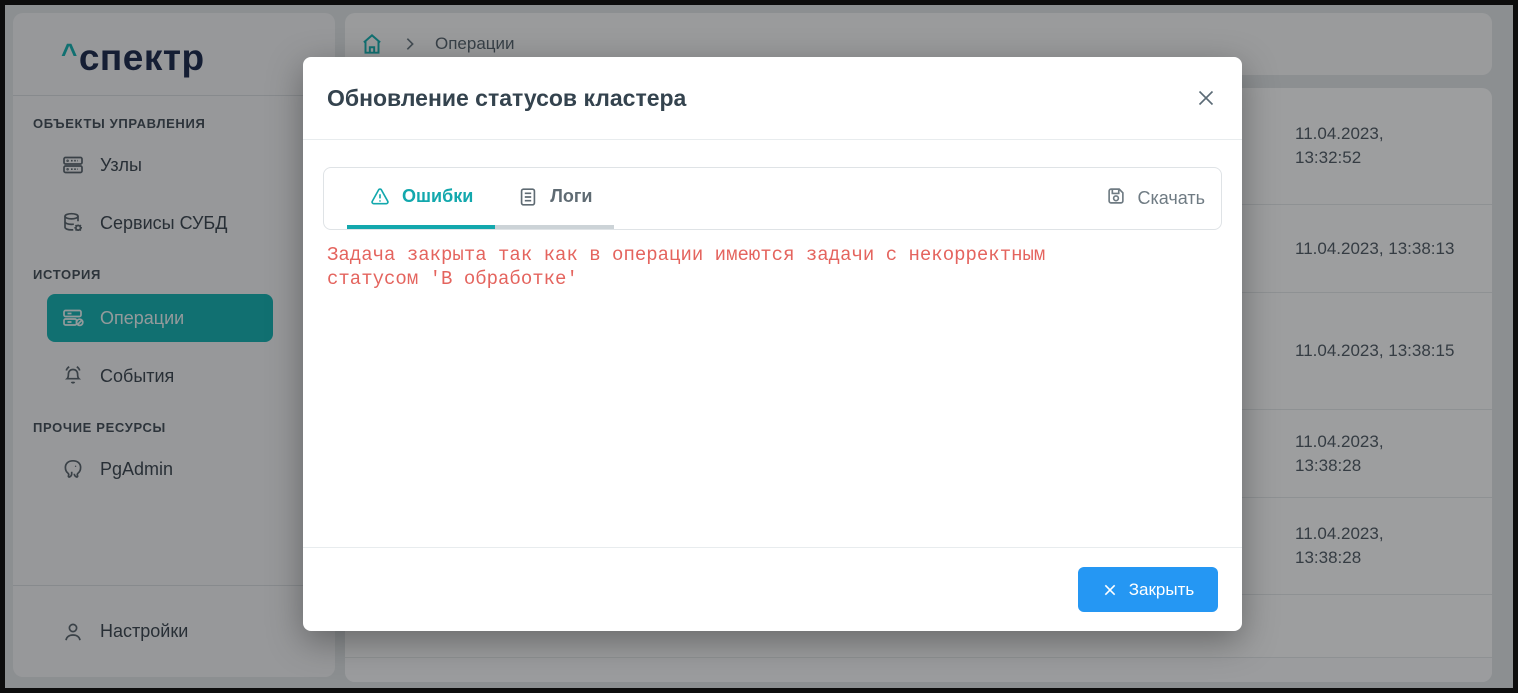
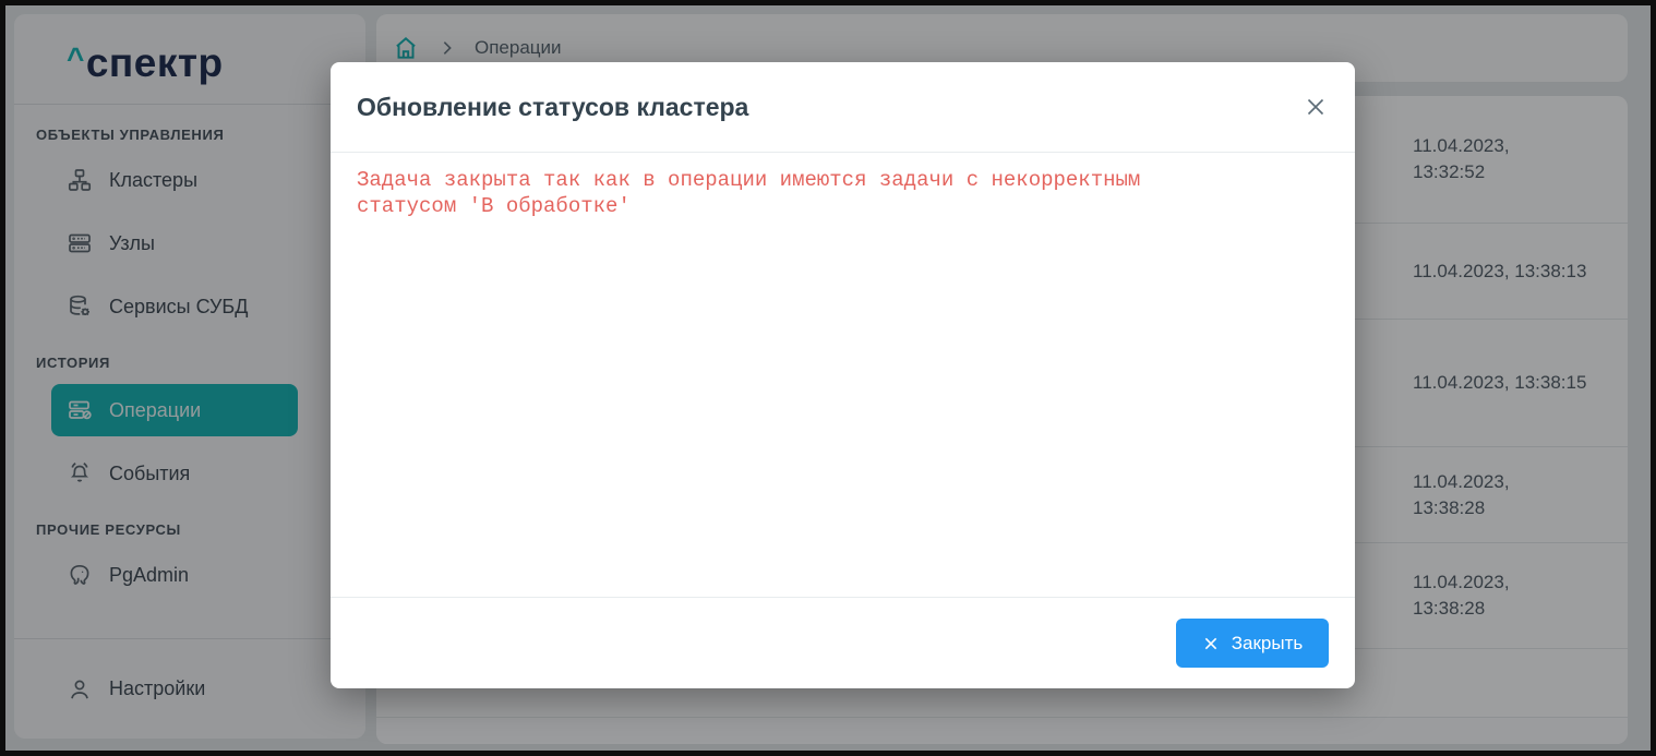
  ^спектр
  ОБЪЕКТЫ УПРАВЛЕНИЯ
+ Кластеры
  Узлы
  Сервисы СУБД
  ИСТОРИЯ
  Операции
  События
  ПРОЧИЕ РЕСУРСЫ
  PgAdmin
  Настройки
  Операции
  11.04.2023,
  13:32:52
  11.04.2023, 13:38:13
  11.04.2023, 13:38:15
  11.04.2023,
  13:38:28
  11.04.2023,
  13:38:28
  Обновление статусов кластера
- Ошибки
- Логи
- Скачать
  Задача закрыта так как в операции имеются задачи с некорректным статусом 'В обработке'
  Закрыть
